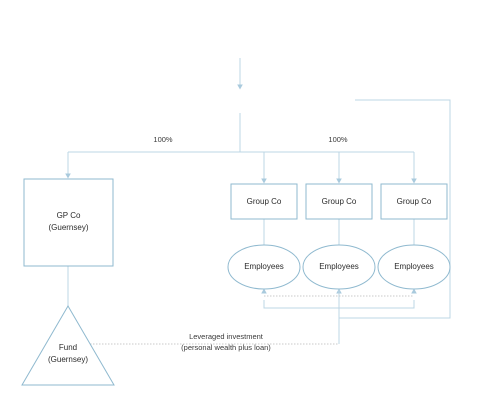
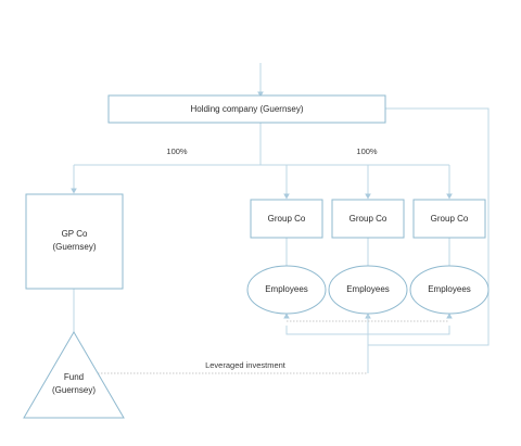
+ Holding company (Guernsey)
  GP Co
  (Guernsey)
  Group Co
  Group Co
  Group Co
  Employees
  Employees
  Employees
  Fund
  (Guernsey)
  100%
  100%
  Leveraged investment
- (personal wealth plus loan)
